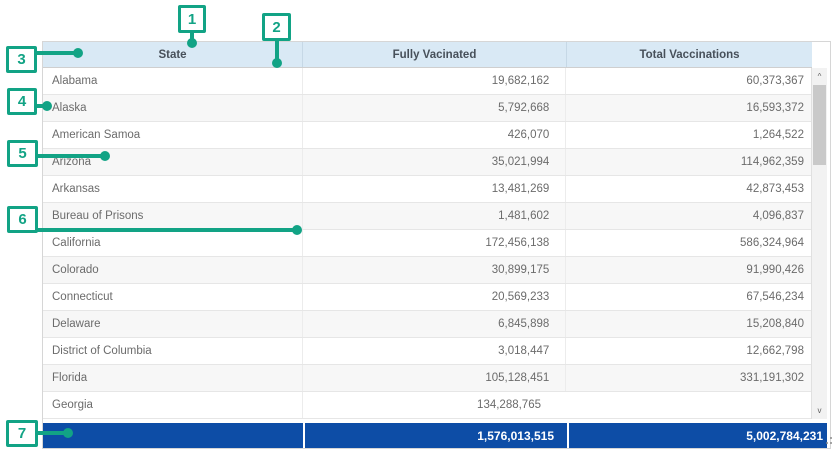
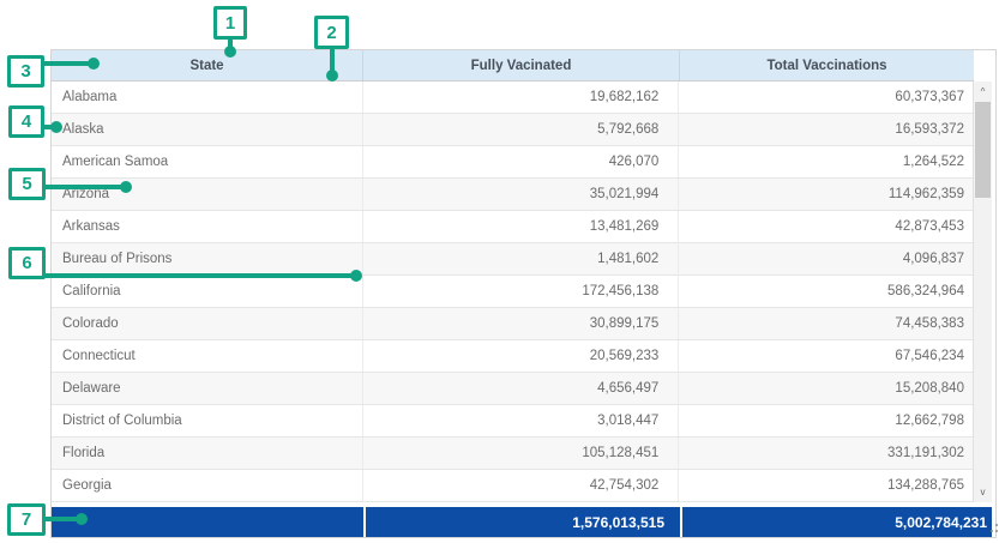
  State
  Fully Vacinated
  Total Vaccinations
  Alabama
  19,682,162
  60,373,367
  Alaska
  5,792,668
  16,593,372
  American Samoa
  426,070
  1,264,522
  Arizona
  35,021,994
  114,962,359
  Arkansas
  13,481,269
  42,873,453
  Bureau of Prisons
  1,481,602
  4,096,837
  California
  172,456,138
  586,324,964
  Colorado
  30,899,175
- 91,990,426
+ 74,458,383
  Connecticut
  20,569,233
  67,546,234
  Delaware
- 6,845,898
+ 4,656,497
  15,208,840
  District of Columbia
  3,018,447
  12,662,798
  Florida
  105,128,451
  331,191,302
  Georgia
+ 42,754,302
  134,288,765
  ^
  v
  1,576,013,515
  5,002,784,231
  1
  2
  3
  4
  5
  6
  7
